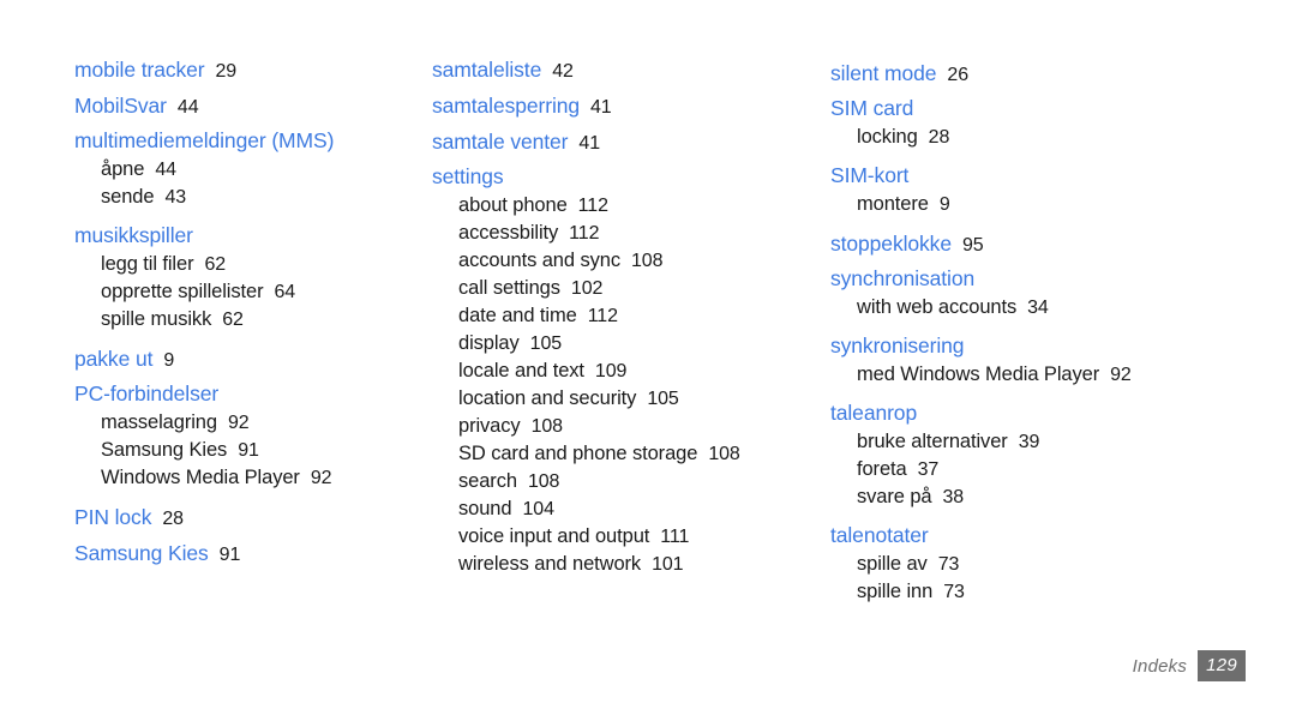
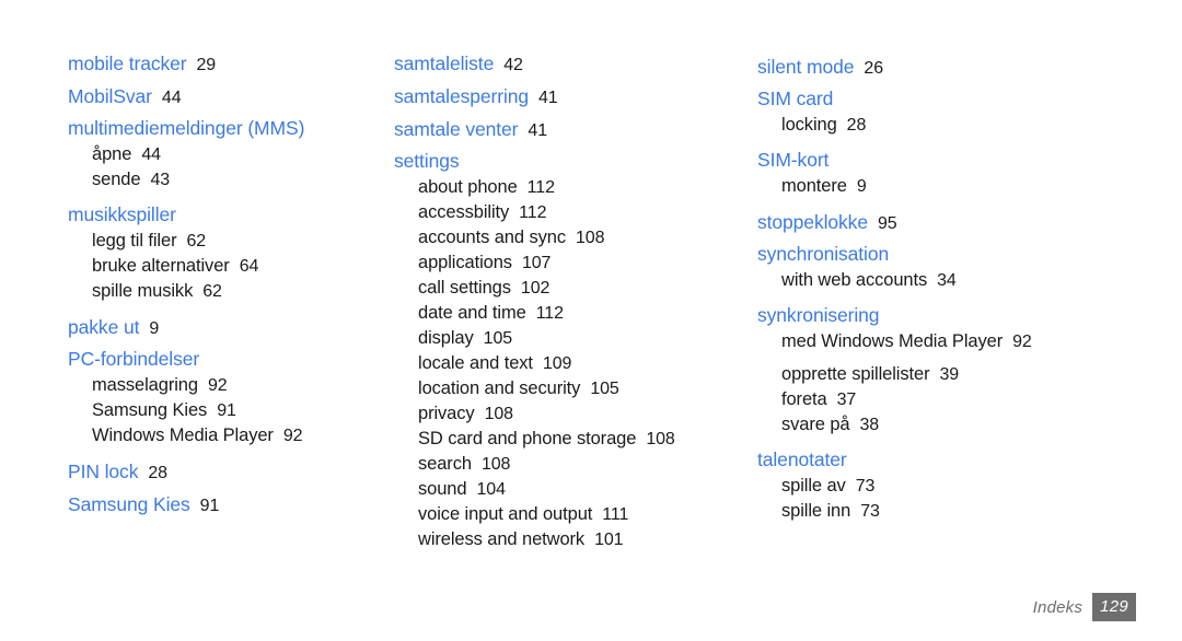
  mobile tracker 29
  MobilSvar 44
  multimediemeldinger (MMS)
  åpne 44
  sende 43
  musikkspiller
  legg til filer 62
- opprette spillelister 64
+ bruke alternativer 64
  spille musikk 62
  pakke ut 9
  PC-forbindelser
  masselagring 92
  Samsung Kies 91
  Windows Media Player 92
  PIN lock 28
  Samsung Kies 91
  samtaleliste 42
  samtalesperring 41
  samtale venter 41
  settings
  about phone 112
  accessbility 112
  accounts and sync 108
+ applications 107
  call settings 102
  date and time 112
  display 105
  locale and text 109
  location and security 105
  privacy 108
  SD card and phone storage 108
  search 108
  sound 104
  voice input and output 111
  wireless and network 101
  silent mode 26
  SIM card
  locking 28
  SIM-kort
  montere 9
  stoppeklokke 95
  synchronisation
  with web accounts 34
  synkronisering
  med Windows Media Player 92
- taleanrop
- bruke alternativer 39
+ opprette spillelister 39
  foreta 37
  svare på 38
  talenotater
  spille av 73
  spille inn 73
  Indeks
  129
